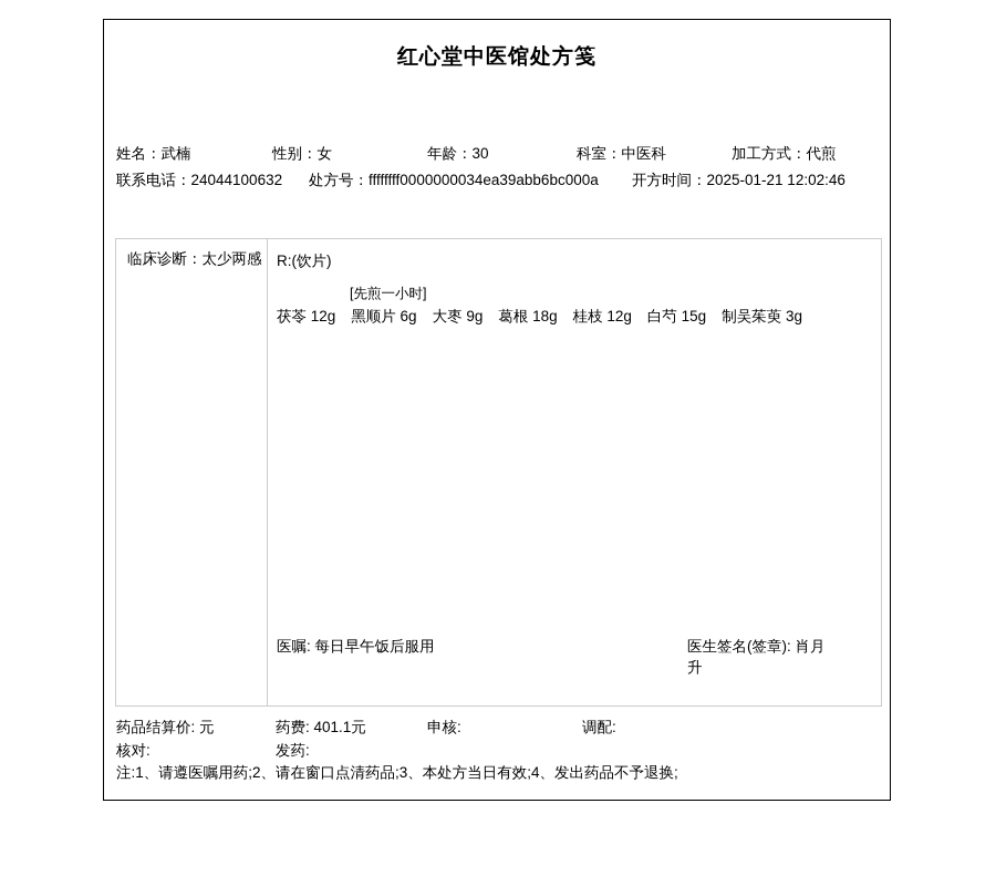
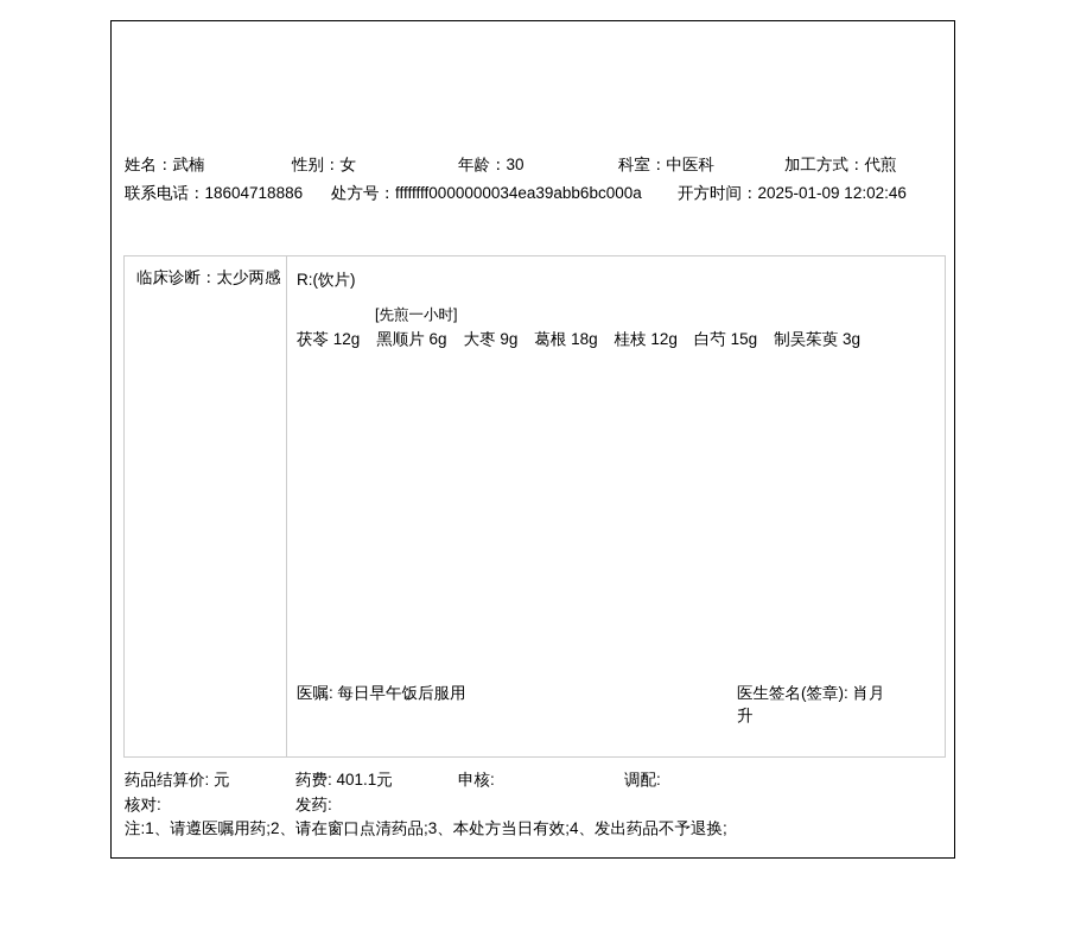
- 红心堂中医馆处方笺
  姓名：武楠
  性别：女
  年龄：30
  科室：中医科
  加工方式：代煎
- 联系电话：24044100632
+ 联系电话：18604718886
  处方号：ffffffff0000000034ea39abb6bc000a
- 开方时间：2025-01-21 12:02:46
+ 开方时间：2025-01-09 12:02:46
  临床诊断：太少两感
  R:(饮片)
  [先煎一小时]
  茯苓 12g 黑顺片 6g 大枣 9g 葛根 18g 桂枝 12g 白芍 15g 制吴茱萸 3g
  医嘱: 每日早午饭后服用
  医生签名(签章): 肖月升
  药品结算价: 元
  药费: 401.1元
  申核:
  调配:
  核对:
  发药:
  注:1、请遵医嘱用药;2、请在窗口点清药品;3、本处方当日有效;4、发出药品不予退换;
